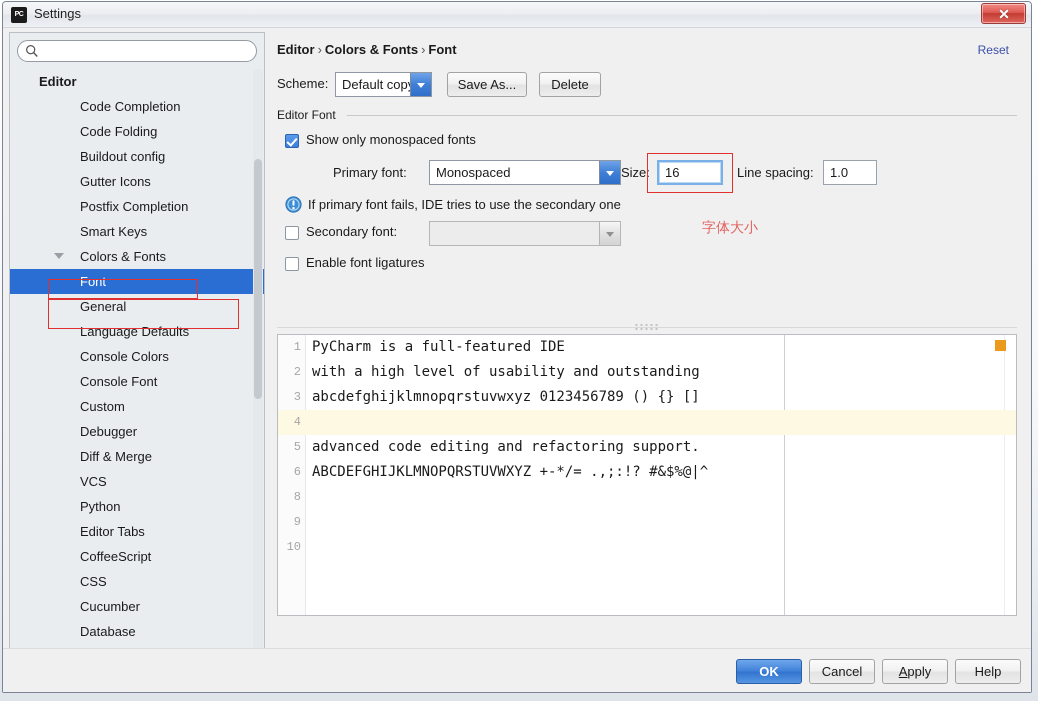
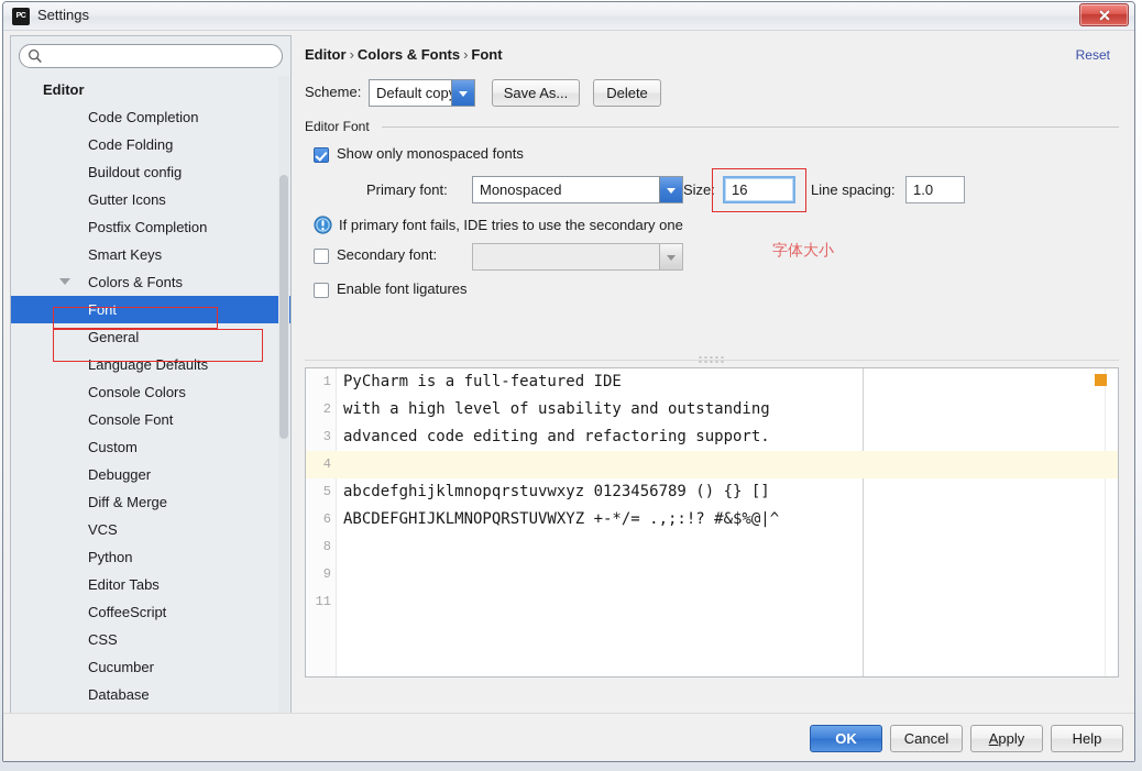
  Settings
  Editor
  Code Completion
  Code Folding
  Buildout config
  Gutter Icons
  Postfix Completion
  Smart Keys
  Colors & Fonts
  Font
  General
  Language Defaults
  Console Colors
  Console Font
  Custom
  Debugger
  Diff & Merge
  VCS
  Python
  Editor Tabs
  CoffeeScript
  CSS
  Cucumber
  Database
  Editor › Colors & Fonts › Font
  Reset
  Scheme:
  Default cop
  Save As...
  Delete
  Editor Font
  Show only monospaced fonts
  Primary font:
  Monospaced
  Size:
  16
  Line spacing:
  1.0
  If primary font fails, IDE tries to use the secondary one
  Secondary font:
  Enable font ligatures
  字体大小
  1
  PyCharm is a full-featured IDE
  2
  with a high level of usability and outstanding
  3
- abcdefghijklmnopqrstuvwxyz 0123456789 () {} []
+ advanced code editing and refactoring support.
  4
  5
- advanced code editing and refactoring support.
+ abcdefghijklmnopqrstuvwxyz 0123456789 () {} []
  6
  ABCDEFGHIJKLMNOPQRSTUVWXYZ +-*/= .,;:!? #&$%@|^
  8
  9
- 10
+ 11
  OK
  Cancel
  Apply
  Help
